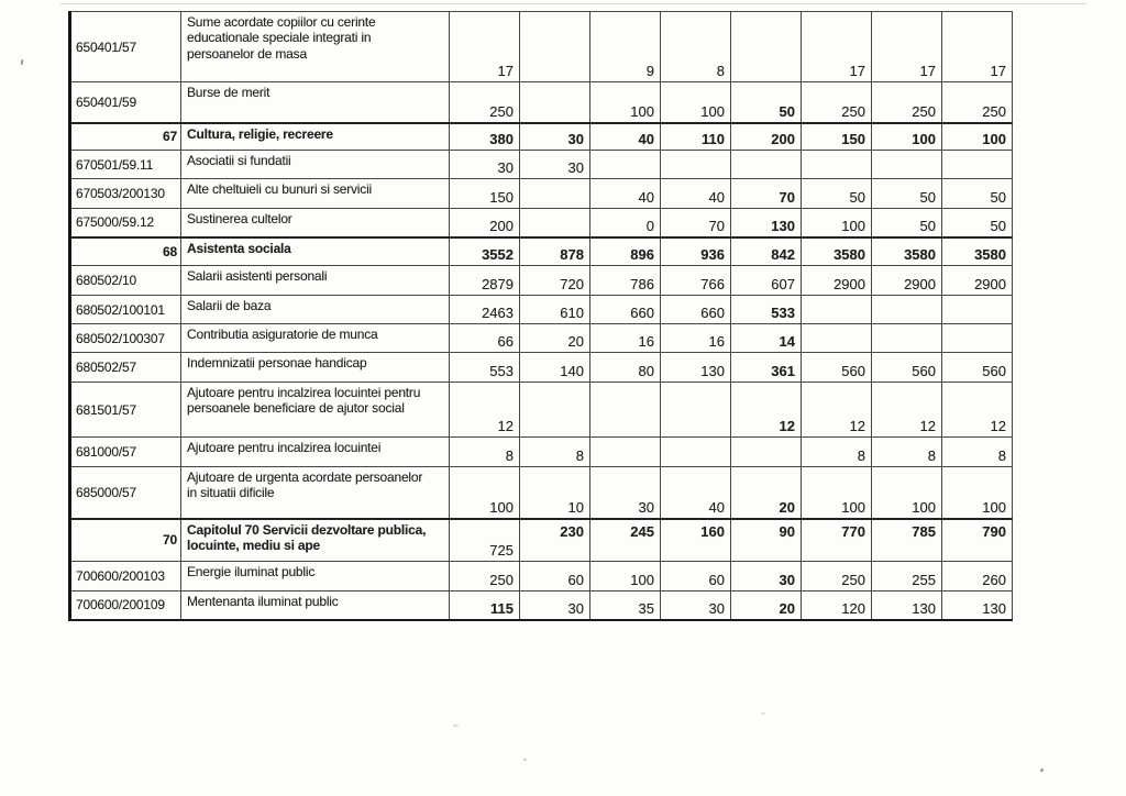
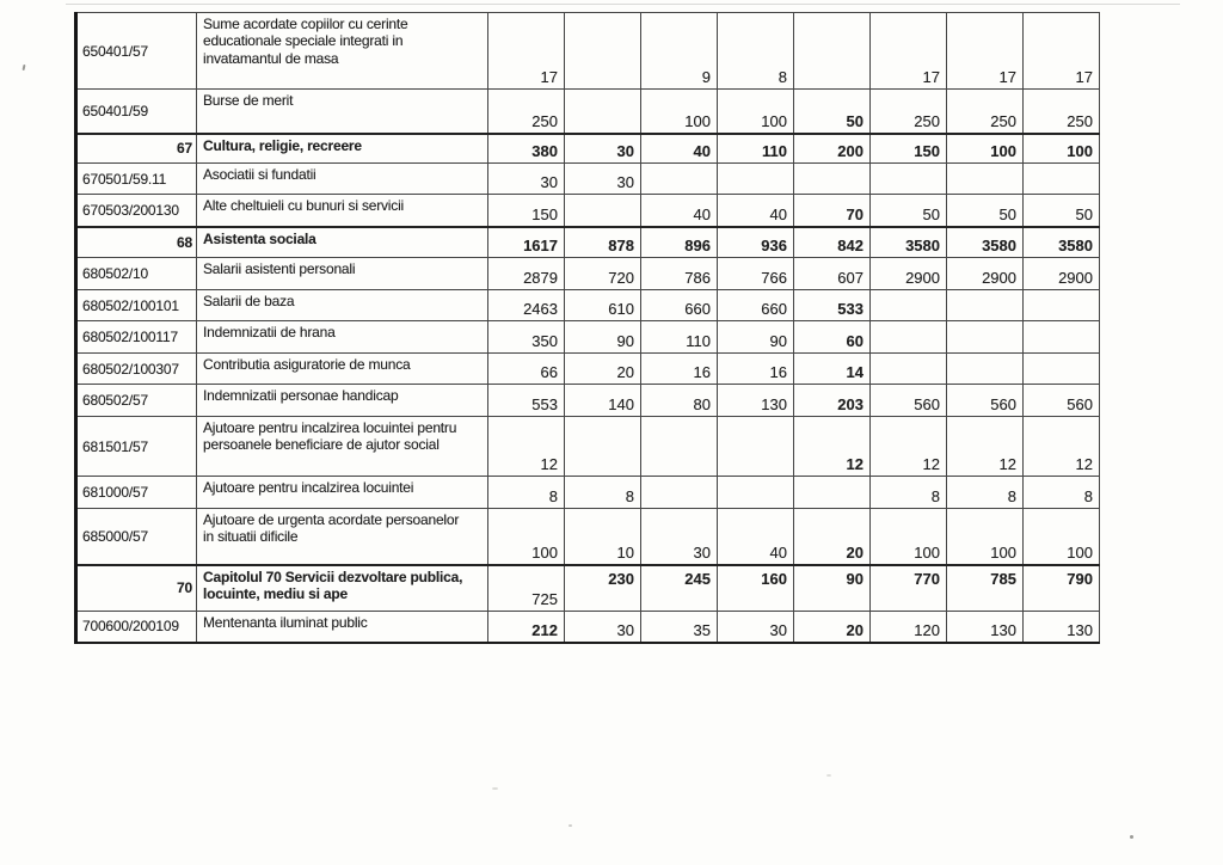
- 650401/57	Sume acordate copiilor cu cerinte educationale speciale integrati in persoanelor de masa	17		9	8		17	17	17
+ 650401/57	Sume acordate copiilor cu cerinte educationale speciale integrati in invatamantul de masa	17		9	8		17	17	17
  650401/59	Burse de merit	250		100	100	50	250	250	250
  67	Cultura, religie, recreere	380	30	40	110	200	150	100	100
  670501/59.11	Asociatii si fundatii	30	30
  670503/200130	Alte cheltuieli cu bunuri si servicii	150		40	40	70	50	50	50
- 675000/59.12	Sustinerea cultelor	200		0	70	130	100	50	50
- 68	Asistenta sociala	3552	878	896	936	842	3580	3580	3580
+ 68	Asistenta sociala	1617	878	896	936	842	3580	3580	3580
  680502/10	Salarii asistenti personali	2879	720	786	766	607	2900	2900	2900
  680502/100101	Salarii de baza	2463	610	660	660	533
+ 680502/100117	Indemnizatii de hrana	350	90	110	90	60
  680502/100307	Contributia asiguratorie de munca	66	20	16	16	14
- 680502/57	Indemnizatii personae handicap	553	140	80	130	361	560	560	560
+ 680502/57	Indemnizatii personae handicap	553	140	80	130	203	560	560	560
  681501/57	Ajutoare pentru incalzirea locuintei pentru persoanele beneficiare de ajutor social	12				12	12	12	12
  681000/57	Ajutoare pentru incalzirea locuintei	8	8				8	8	8
  685000/57	Ajutoare de urgenta acordate persoanelor in situatii dificile	100	10	30	40	20	100	100	100
  70	Capitolul 70 Servicii dezvoltare publica, locuinte, mediu si ape	725	230	245	160	90	770	785	790
- 700600/200103	Energie iluminat public	250	60	100	60	30	250	255	260
- 700600/200109	Mentenanta iluminat public	115	30	35	30	20	120	130	130
+ 700600/200109	Mentenanta iluminat public	212	30	35	30	20	120	130	130
